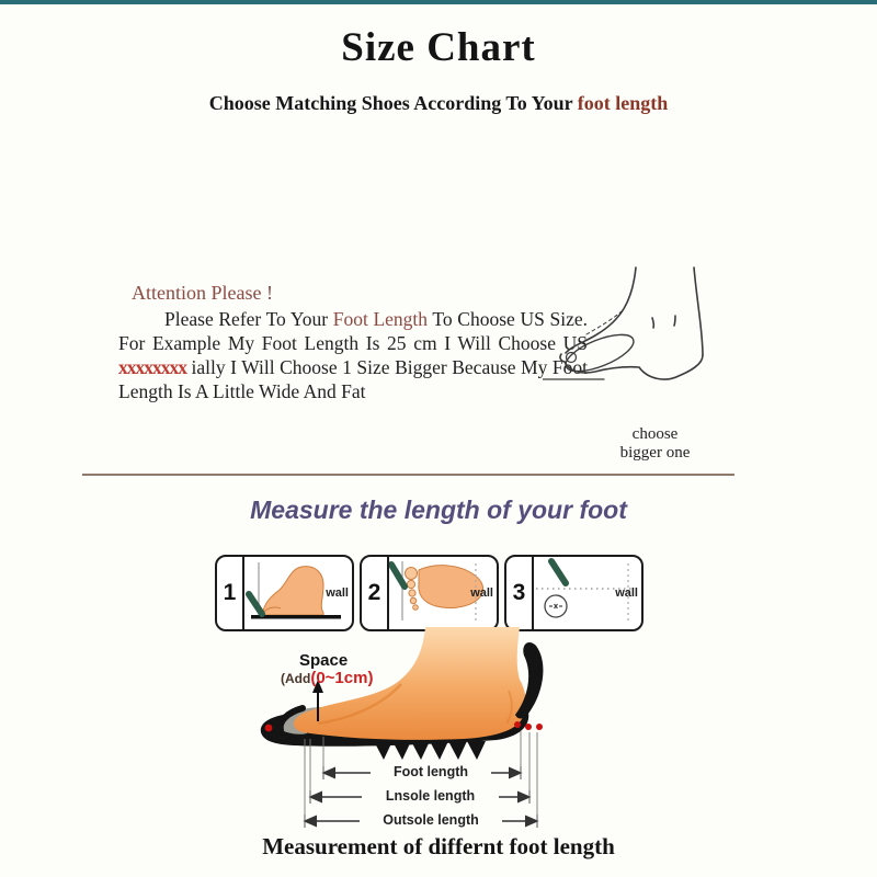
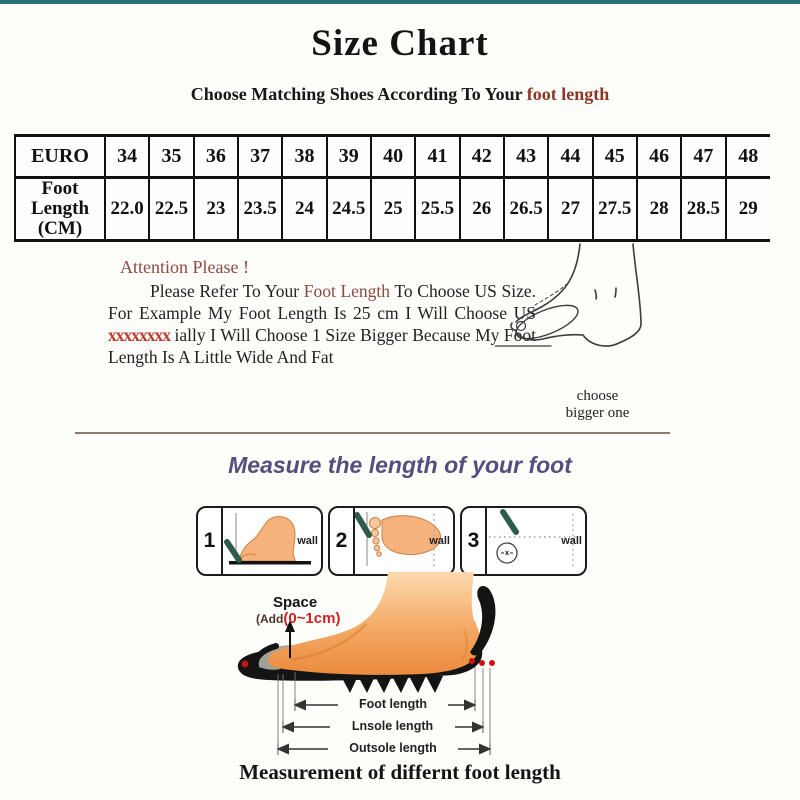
  Size Chart
  Choose Matching Shoes According To Your foot length
+ EURO	34	35	36	37	38	39	40	41	42	43	44	45	46	47	48
+ Foot Length (CM)	22.0	22.5	23	23.5	24	24.5	25	25.5	26	26.5	27	27.5	28	28.5	29
  Attention Please !
  Please Refer To Your Foot Length To Choose US Size. For Example My Foot Length Is 25 cm I Will Choose U xxxxxxxx ially I Will Choose 1 Size Bigger Because My Fot Length Is A Little Wide And Fat
  choose
  bigger one
  Measure the length of your foot
  1
  wall
  2
  wall
  3
  wall
  Space
  (Add(0~1cm)
  Foot length
  Lnsole length
  Outsole length
  Measurement of differnt foot length
